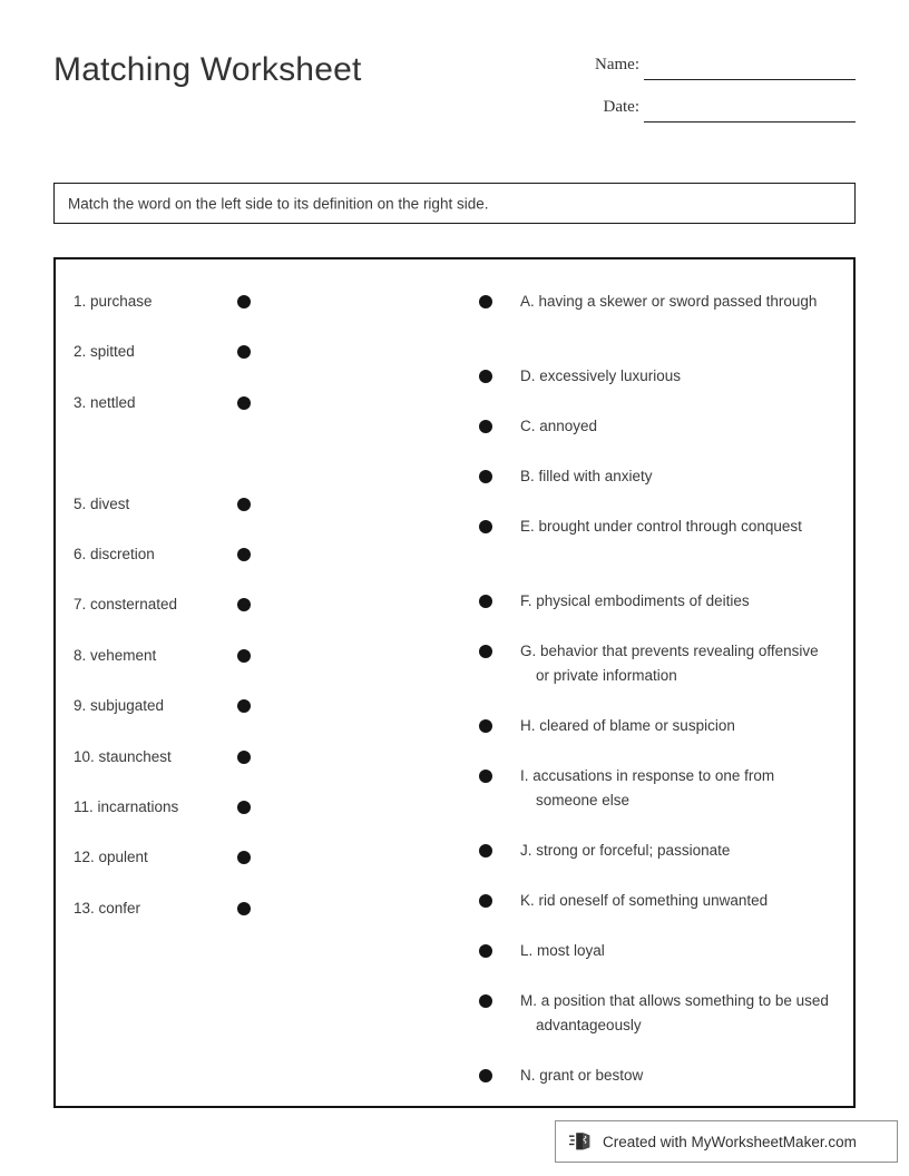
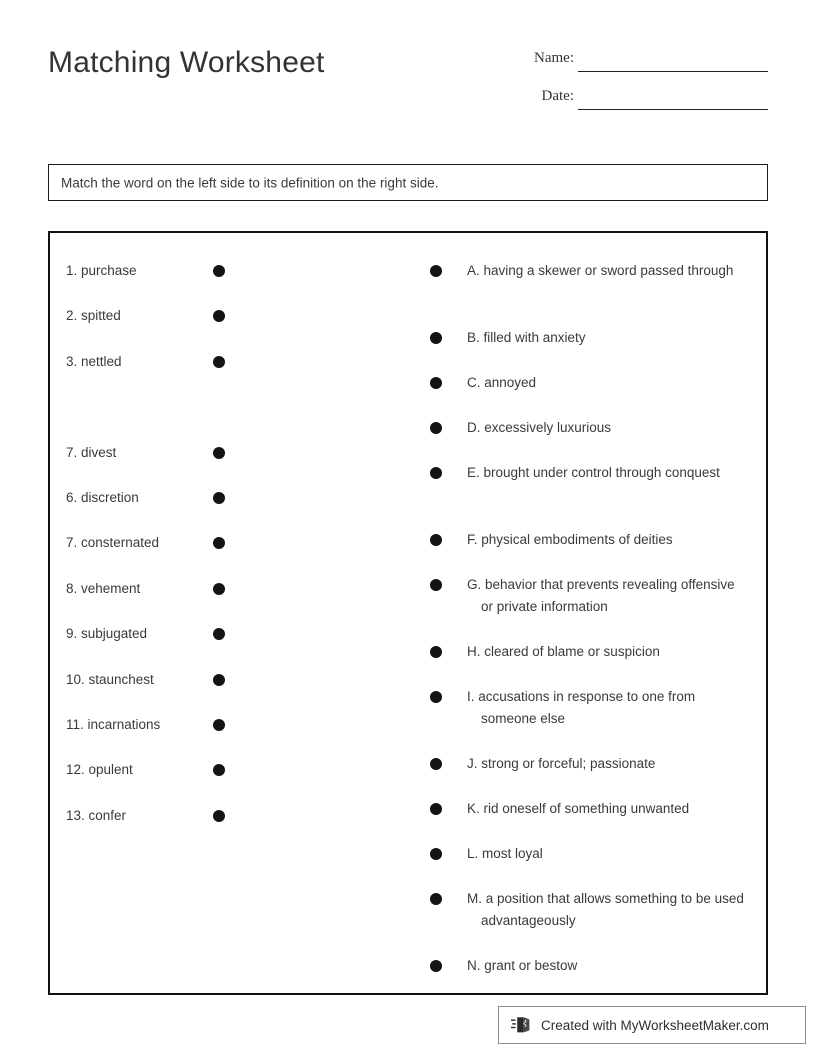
  Matching Worksheet
  Name:
  Date:
  Match the word on the left side to its definition on the right side.
  1. purchase
  2. spitted
  3. nettled
- 5. divest
+ 7. divest
  6. discretion
  7. consternated
  8. vehement
  9. subjugated
  10. staunchest
  11. incarnations
  12. opulent
  13. confer
  A. having a skewer or sword passed through
- D. excessively luxurious
+ B. filled with anxiety
  C. annoyed
- B. filled with anxiety
+ D. excessively luxurious
  E. brought under control through conquest
  F. physical embodiments of deities
  G. behavior that prevents revealing offensive or private information
  H. cleared of blame or suspicion
  I. accusations in response to one from someone else
  J. strong or forceful; passionate
  K. rid oneself of something unwanted
  L. most loyal
  M. a position that allows something to be used advantageously
  N. grant or bestow
  Created with MyWorksheetMaker.com
